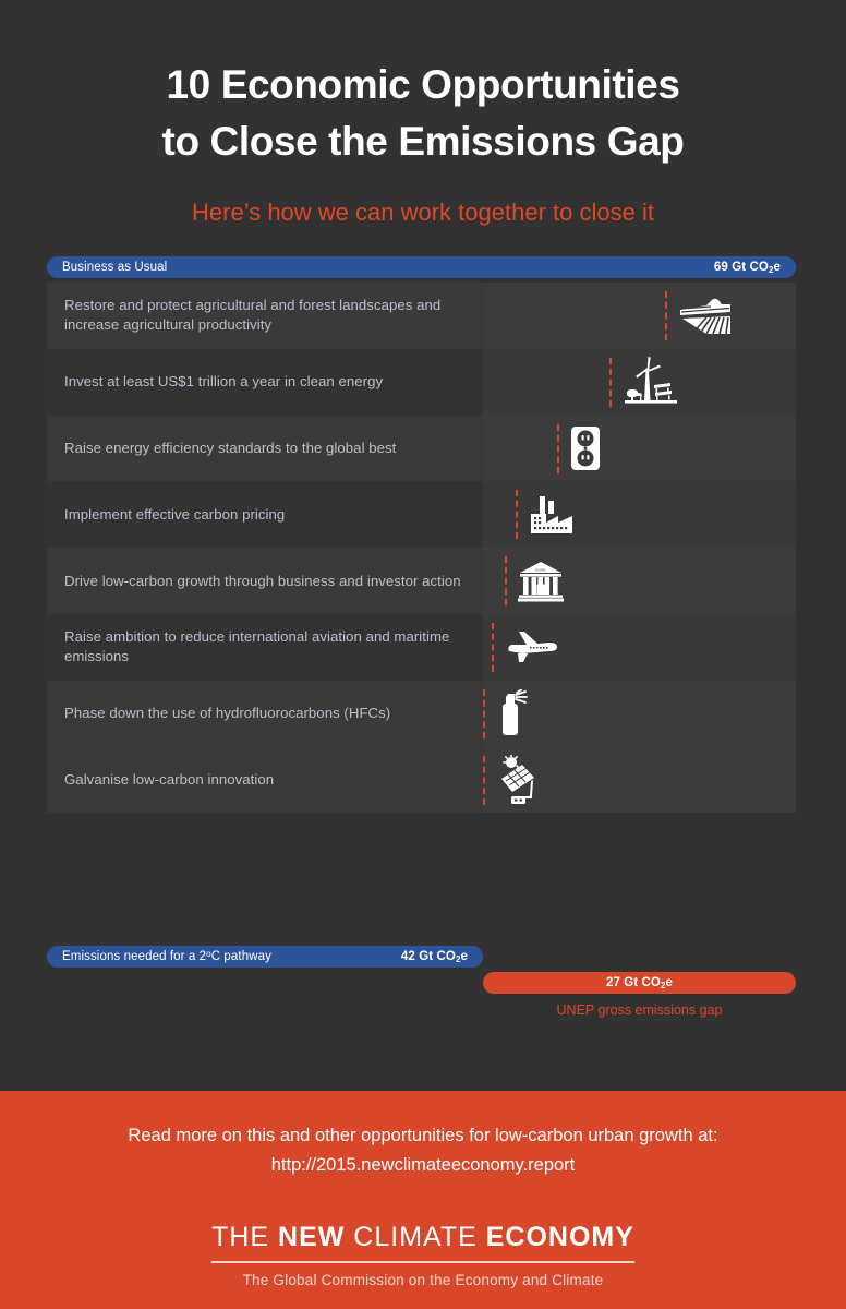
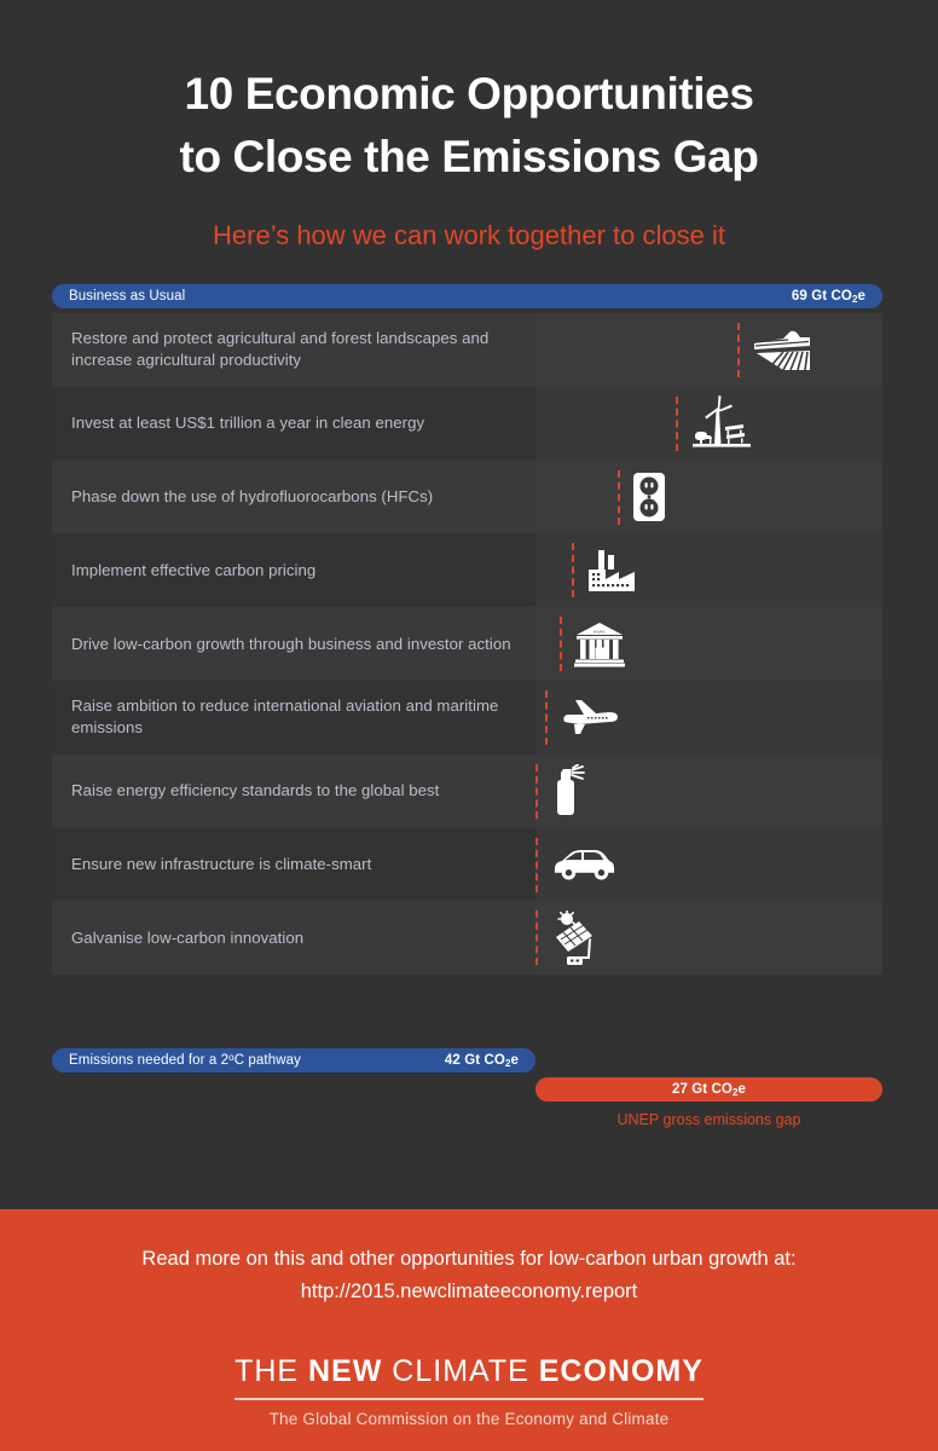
  10 Economic Opportunities
  to Close the Emissions Gap
  Here’s how we can work together to close it
  Business as Usual
  69 Gt CO2e
  Restore and protect agricultural and forest landscapes and increase agricultural productivity
  Invest at least US$1 trillion a year in clean energy
- Raise energy efficiency standards to the global best
+ Phase down the use of hydrofluorocarbons (HFCs)
  Implement effective carbon pricing
  Drive low-carbon growth through business and investor action
  Raise ambition to reduce international aviation and maritime emissions
- Phase down the use of hydrofluorocarbons (HFCs)
+ Raise energy efficiency standards to the global best
+ Ensure new infrastructure is climate-smart
  Galvanise low-carbon innovation
  Emissions needed for a 2oC pathway
  42 Gt CO2e
  27 Gt CO2e
  UNEP gross emissions gap
  Read more on this and other opportunities for low-carbon urban growth at:
  http://2015.newclimateeconomy.report
  THE NEW CLIMATE ECONOMY
  The Global Commission on the Economy and Climate
